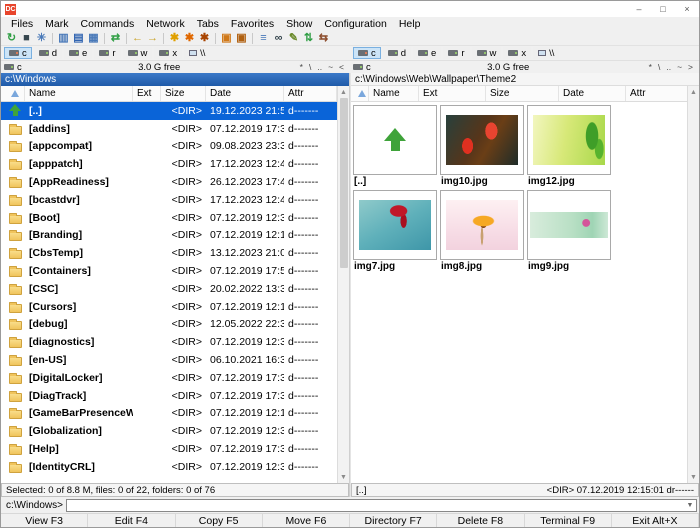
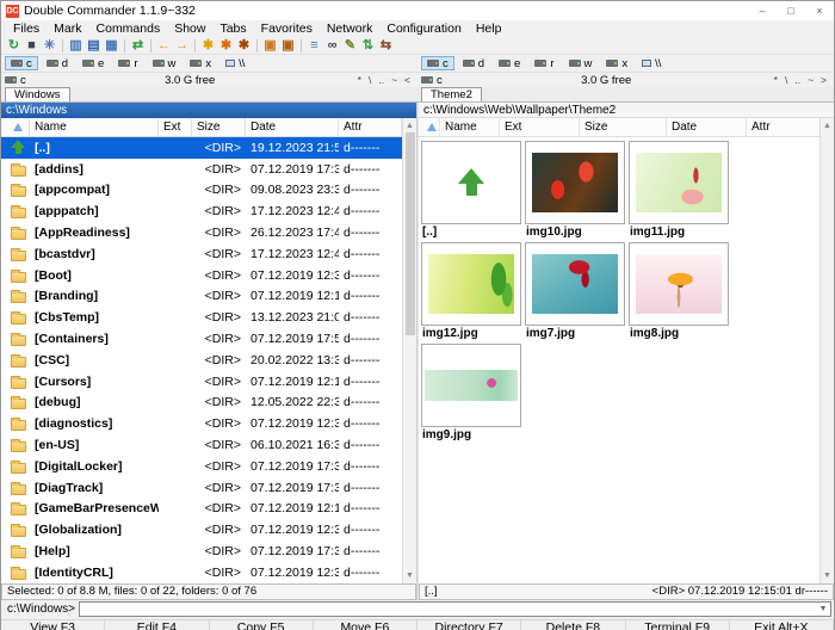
+ Double Commander 1.1.9~332
  –
  □
  ×
  Files
  Mark
  Commands
- Network
+ Show
  Tabs
  Favorites
- Show
+ Network
  Configuration
  Help
  ↻
  ■
  ✳
  ▥
  ▤
  ▦
  ⇄
  ←
  →
  ✱
  ✱
  ✱
  ▣
  ▣
  ≡
  ∞
  ✎
  ⇅
  ⇆
  c
  d
  e
  r
  w
  x
  \\
  c
  d
  e
  r
  w
  x
  \\
  c
  3.0 G free
  *
  \
  ..
  ~
  <
  c
  3.0 G free
  *
  \
  ..
  ~
  >
+ Windows
+ Theme2
  c:\Windows
  Name
  Ext
  Size
  Date
  Attr
  [..]
  <DIR>
  19.12.2023 21:5
  d-------
  [addins]
  <DIR>
  07.12.2019 17:3
  d-------
  [appcompat]
  <DIR>
  09.08.2023 23:3
  d-------
  [apppatch]
  <DIR>
  17.12.2023 12:4
  d-------
  [AppReadiness]
  <DIR>
  26.12.2023 17:4
  d-------
  [bcastdvr]
  <DIR>
  17.12.2023 12:4
  d-------
  [Boot]
  <DIR>
  07.12.2019 12:3
  d-------
  [Branding]
  <DIR>
  07.12.2019 12:1
  d-------
  [CbsTemp]
  <DIR>
  13.12.2023 21:0
  d-------
  [Containers]
  <DIR>
  07.12.2019 17:5
  d-------
  [CSC]
  <DIR>
  20.02.2022 13:3
  d-------
  [Cursors]
  <DIR>
  07.12.2019 12:1
  d-------
  [debug]
  <DIR>
  12.05.2022 22:3
  d-------
  [diagnostics]
  <DIR>
  07.12.2019 12:3
  d-------
  [en-US]
  <DIR>
  06.10.2021 16:3
  d-------
  [DigitalLocker]
  <DIR>
  07.12.2019 17:3
  d-------
  [DiagTrack]
  <DIR>
  07.12.2019 17:3
  d-------
  [GameBarPresenceW
  <DIR>
  07.12.2019 12:1
  d-------
  [Globalization]
  <DIR>
  07.12.2019 12:3
  d-------
  [Help]
  <DIR>
  07.12.2019 17:3
  d-------
  [IdentityCRL]
  <DIR>
  07.12.2019 12:3
  d-------
  Selected: 0 of 8.8 M, files: 0 of 22, folders: 0 of 76
  c:\Windows\Web\Wallpaper\Theme2
  Name
  Ext
  Size
  Date
  Attr
  [..]
  img10.jpg
+ img11.jpg
  img12.jpg
  img7.jpg
  img8.jpg
  img9.jpg
  [..]
  <DIR> 07.12.2019 12:15:01 dr------
  c:\Windows>
  View F3
  Edit F4
  Copy F5
  Move F6
  Directory F7
  Delete F8
  Terminal F9
  Exit Alt+X
